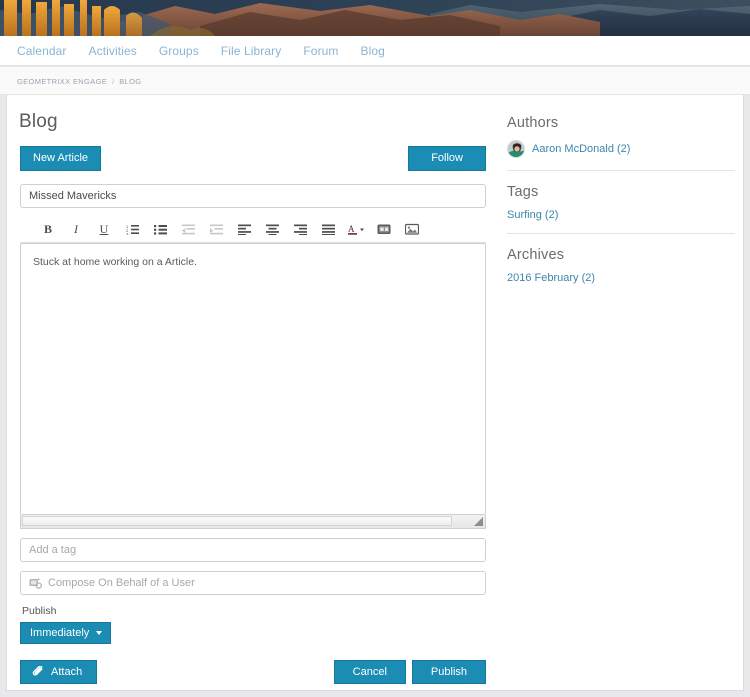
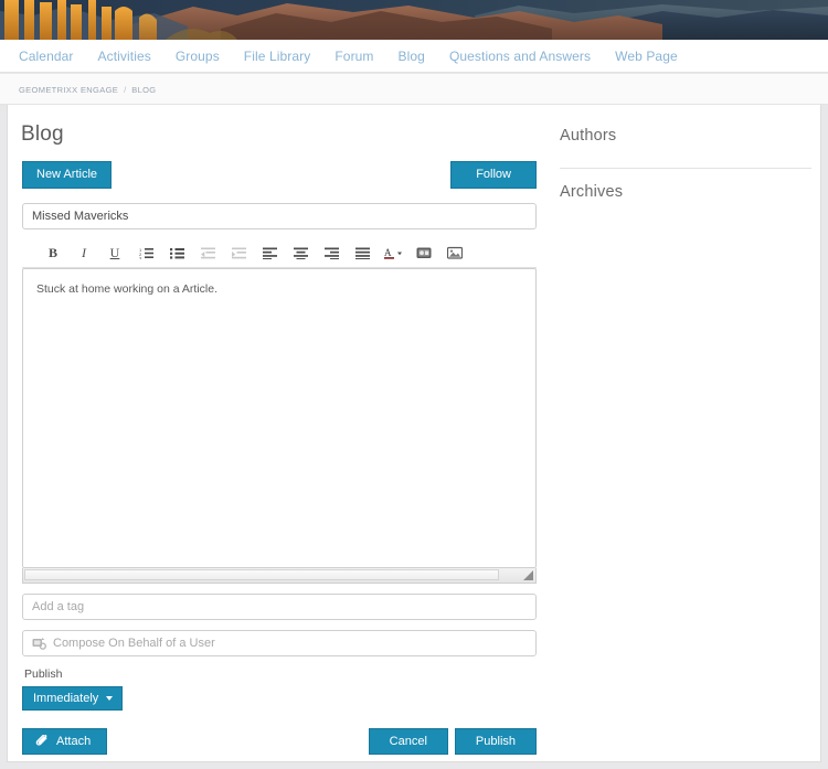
  Calendar
  Activities
  Groups
  File Library
  Forum
  Blog
+ Questions and Answers
+ Web Page
  GEOMETRIXX ENGAGE
  /
  BLOG
  Blog
  New Article
  Follow
  Missed Mavericks
  B
  I
  U
  A
  Stuck at home working on a Article.
  Add a tag
  Compose On Behalf of a User
  Publish
  Immediately
  Attach
  Cancel
  Publish
  Authors
- Aaron McDonald (2)
- Tags
- Surfing (2)
  Archives
- 2016 February (2)
